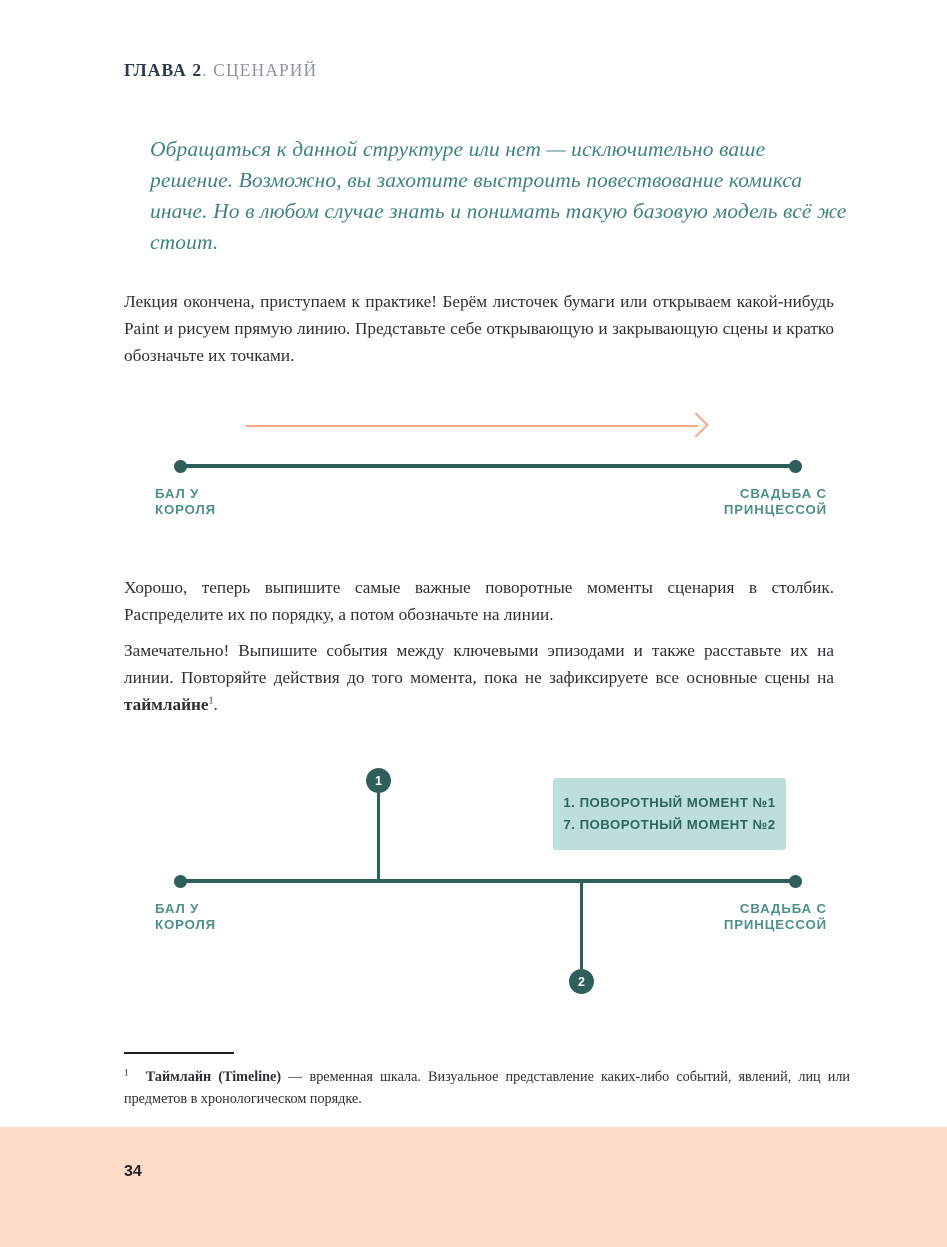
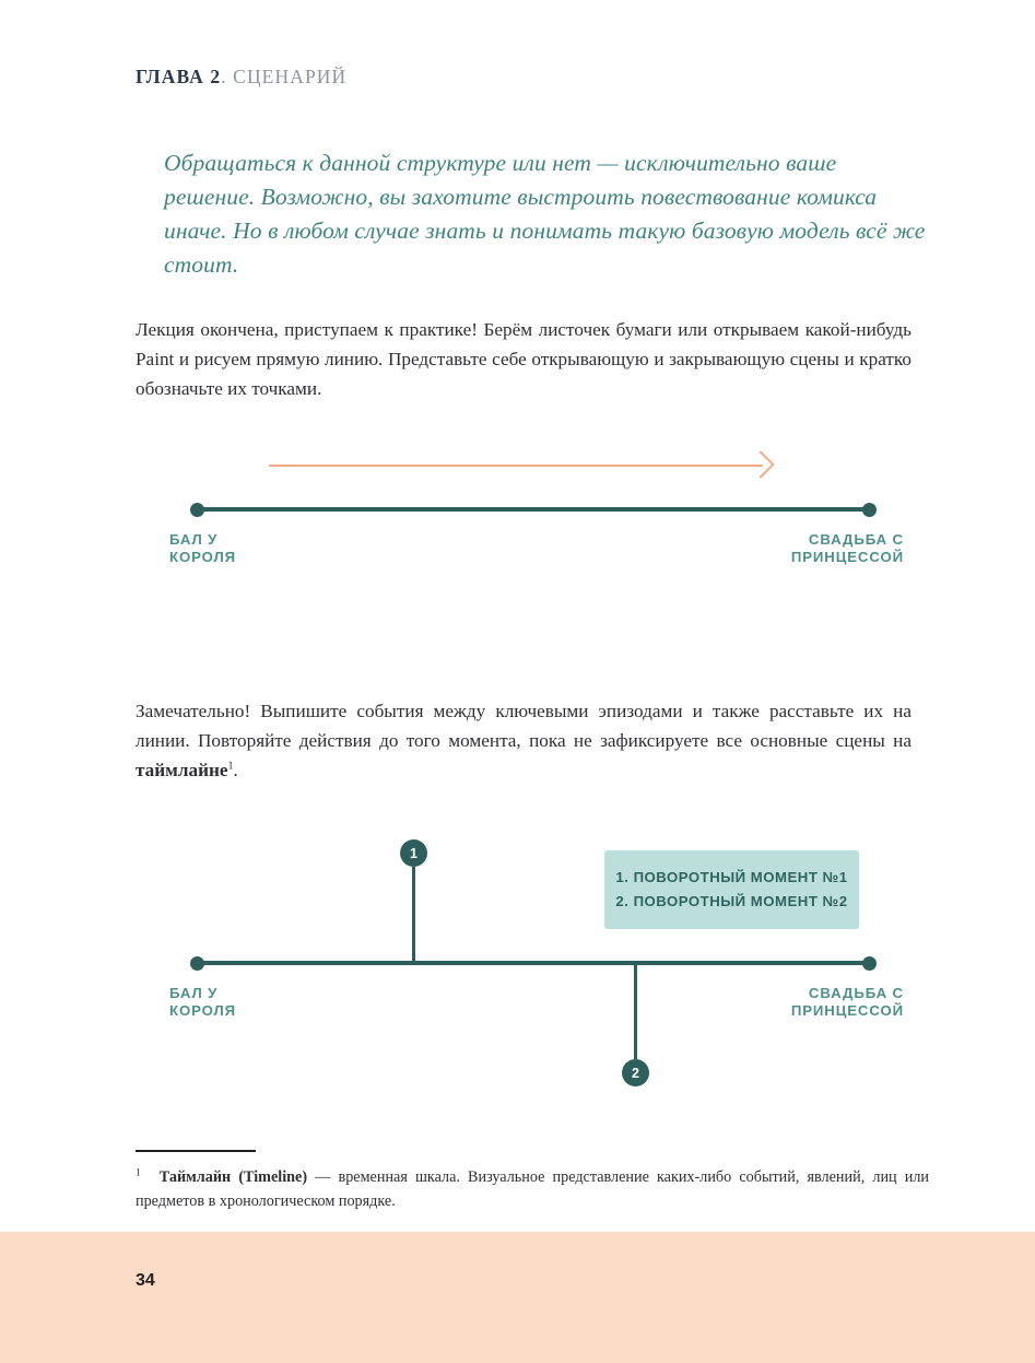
  ГЛАВА 2. СЦЕНАРИЙ
  Обращаться к данной структуре или нет — исключительно ваше решение. Возможно, вы захотите выстроить повествование комикса иначе. Но в любом случае знать и понимать такую базовую модель всё же стоит.
  Лекция окончена, приступаем к практике! Берём листочек бумаги или открываем какой-нибудь Paint и рисуем прямую линию. Представьте себе открывающую и закрывающую сцены и кратко обозначьте их точками.
  БАЛ У
  КОРОЛЯ
  СВАДЬБА С
  ПРИНЦЕССОЙ
- Хорошо, теперь выпишите самые важные поворотные моменты сценария в столбик. Распределите их по порядку, а потом обозначьте на линии.
  Замечательно! Выпишите события между ключевыми эпизодами и также расставьте их на линии. Повторяйте действия до того момента, пока не зафиксируете все основные сцены на таймлайне1.
  1
  2
  БАЛ У
  КОРОЛЯ
  СВАДЬБА С
  ПРИНЦЕССОЙ
  1. ПОВОРОТНЫЙ МОМЕНТ №1
- 7. ПОВОРОТНЫЙ МОМЕНТ №2
+ 2. ПОВОРОТНЫЙ МОМЕНТ №2
  1 Таймлайн (Timeline) — временная шкала. Визуальное представление каких-либо событий, явлений, лиц или предметов в хронологическом порядке.
  34
